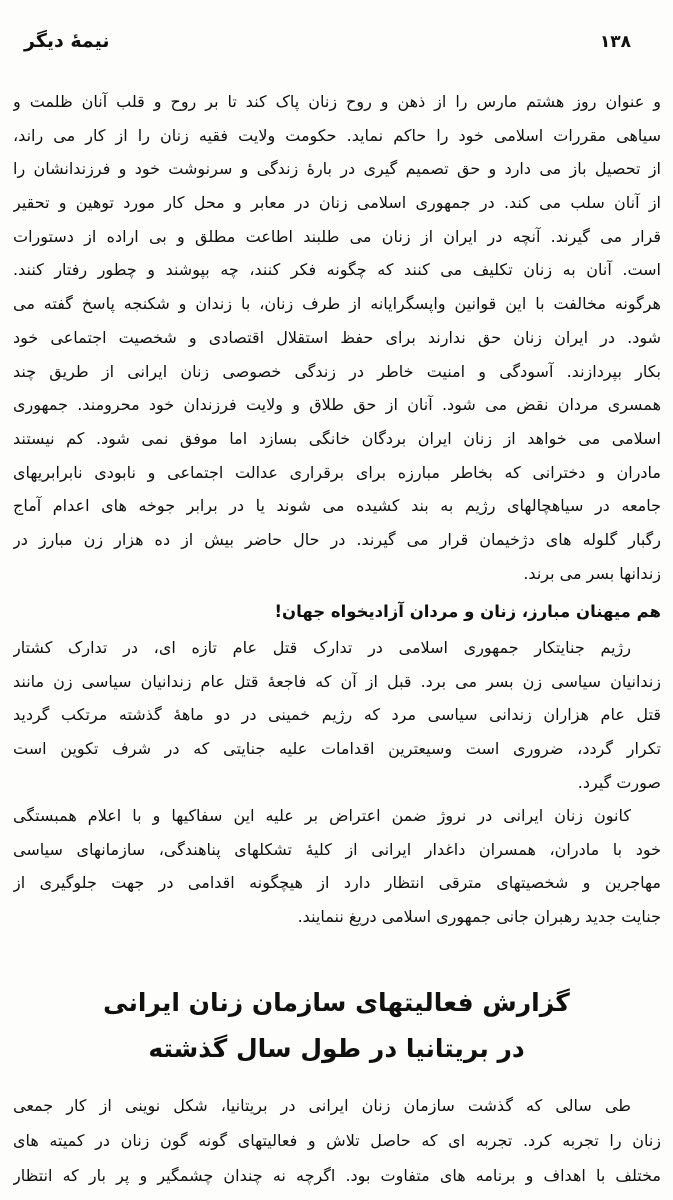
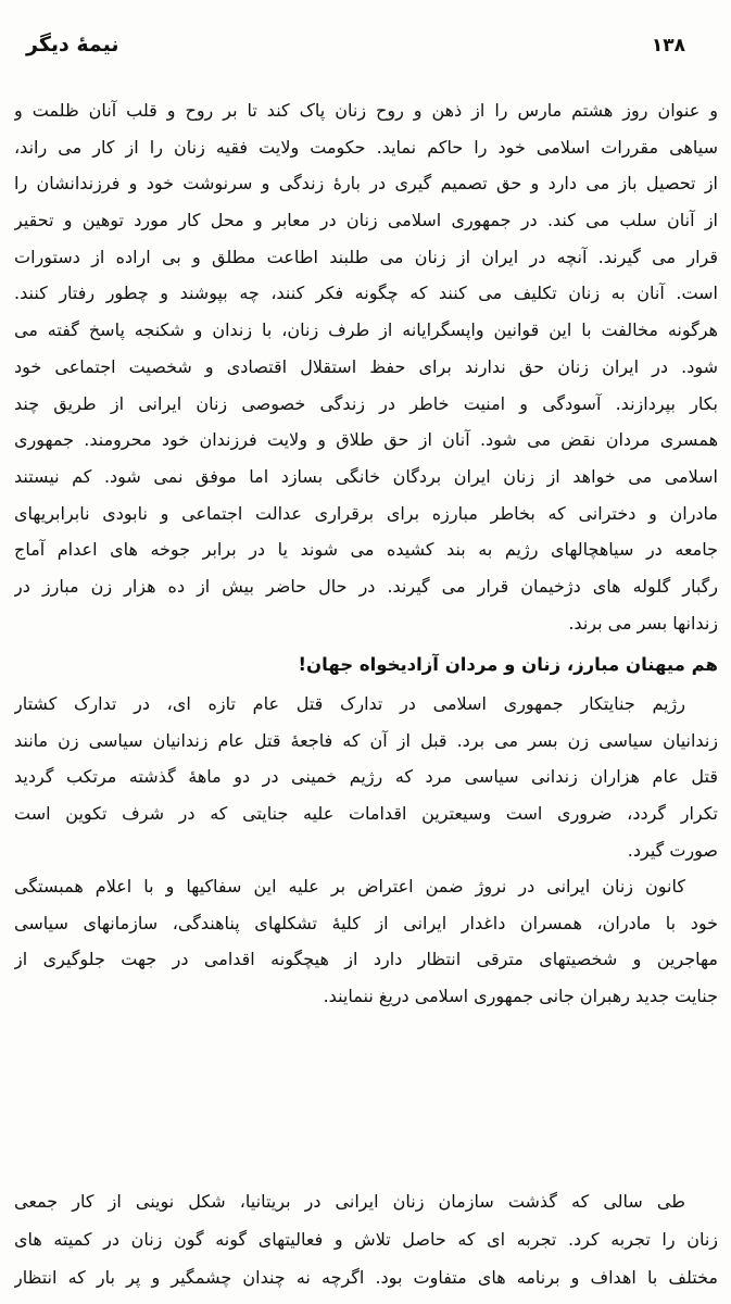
  ۱۳۸
  نیمهٔ دیگر
  و عنوان روز هشتم مارس را از ذهن و روح زنان پاک کند تا بر روح و قلب آنان ظلمت و
  سیاهی مقررات اسلامی خود را حاکم نماید. حکومت ولایت فقیه زنان را از کار می راند،
  از تحصیل باز می دارد و حق تصمیم گیری در بارهٔ زندگی و سرنوشت خود و فرزندانشان را
  از آنان سلب می کند. در جمهوری اسلامی زنان در معابر و محل کار مورد توهین و تحقیر
  قرار می گیرند. آنچه در ایران از زنان می طلبند اطاعت مطلق و بی اراده از دستورات
  است. آنان به زنان تکلیف می کنند که چگونه فکر کنند، چه بپوشند و چطور رفتار کنند.
  هرگونه مخالفت با این قوانین واپسگرایانه از طرف زنان، با زندان و شکنجه پاسخ گفته می
  شود. در ایران زنان حق ندارند برای حفظ استقلال اقتصادی و شخصیت اجتماعی خود
  بکار بپردازند. آسودگی و امنیت خاطر در زندگی خصوصی زنان ایرانی از طریق چند
  همسری مردان نقض می شود. آنان از حق طلاق و ولایت فرزندان خود محرومند. جمهوری
  اسلامی می خواهد از زنان ایران بردگان خانگی بسازد اما موفق نمی شود. کم نیستند
  مادران و دخترانی که بخاطر مبارزه برای برقراری عدالت اجتماعی و نابودی نابرابریهای
  جامعه در سیاهچالهای رژیم به بند کشیده می شوند یا در برابر جوخه های اعدام آماج
  رگبار گلوله های دژخیمان قرار می گیرند. در حال حاضر بیش از ده هزار زن مبارز در
  زندانها بسر می برند.
  هم میهنان مبارز، زنان و مردان آزادیخواه جهان!
  رژیم جنایتکار جمهوری اسلامی در تدارک قتل عام تازه ای، در تدارک کشتار
  زندانیان سیاسی زن بسر می برد. قبل از آن که فاجعهٔ قتل عام زندانیان سیاسی زن مانند
  قتل عام هزاران زندانی سیاسی مرد که رژیم خمینی در دو ماههٔ گذشته مرتکب گردید
  تکرار گردد، ضروری است وسیعترین اقدامات علیه جنایتی که در شرف تکوین است
  صورت گیرد.
  کانون زنان ایرانی در نروژ ضمن اعتراض بر علیه این سفاکیها و با اعلام همبستگی
  خود با مادران، همسران داغدار ایرانی از کلیهٔ تشکلهای پناهندگی، سازمانهای سیاسی
  مهاجرین و شخصیتهای مترقی انتظار دارد از هیچگونه اقدامی در جهت جلوگیری از
  جنایت جدید رهبران جانی جمهوری اسلامی دریغ ننمایند.
- گزارش فعالیتهای سازمان زنان ایرانی
- در بریتانیا در طول سال گذشته
  طی سالی که گذشت سازمان زنان ایرانی در بریتانیا، شکل نوینی از کار جمعی
  زنان را تجربه کرد. تجربه ای که حاصل تلاش و فعالیتهای گونه گون زنان در کمیته های
  مختلف با اهداف و برنامه های متفاوت بود. اگرچه نه چندان چشمگیر و پر بار که انتظار
